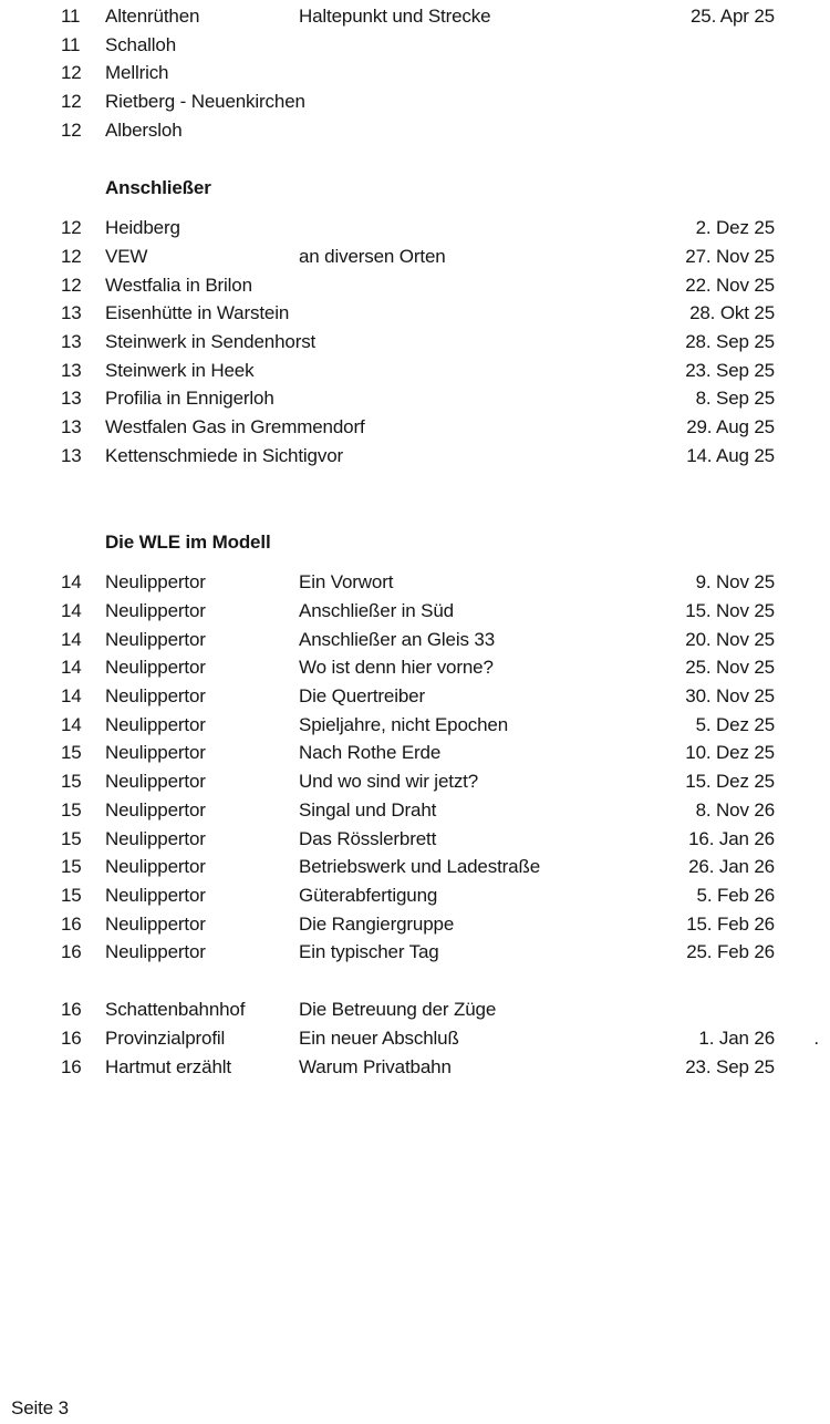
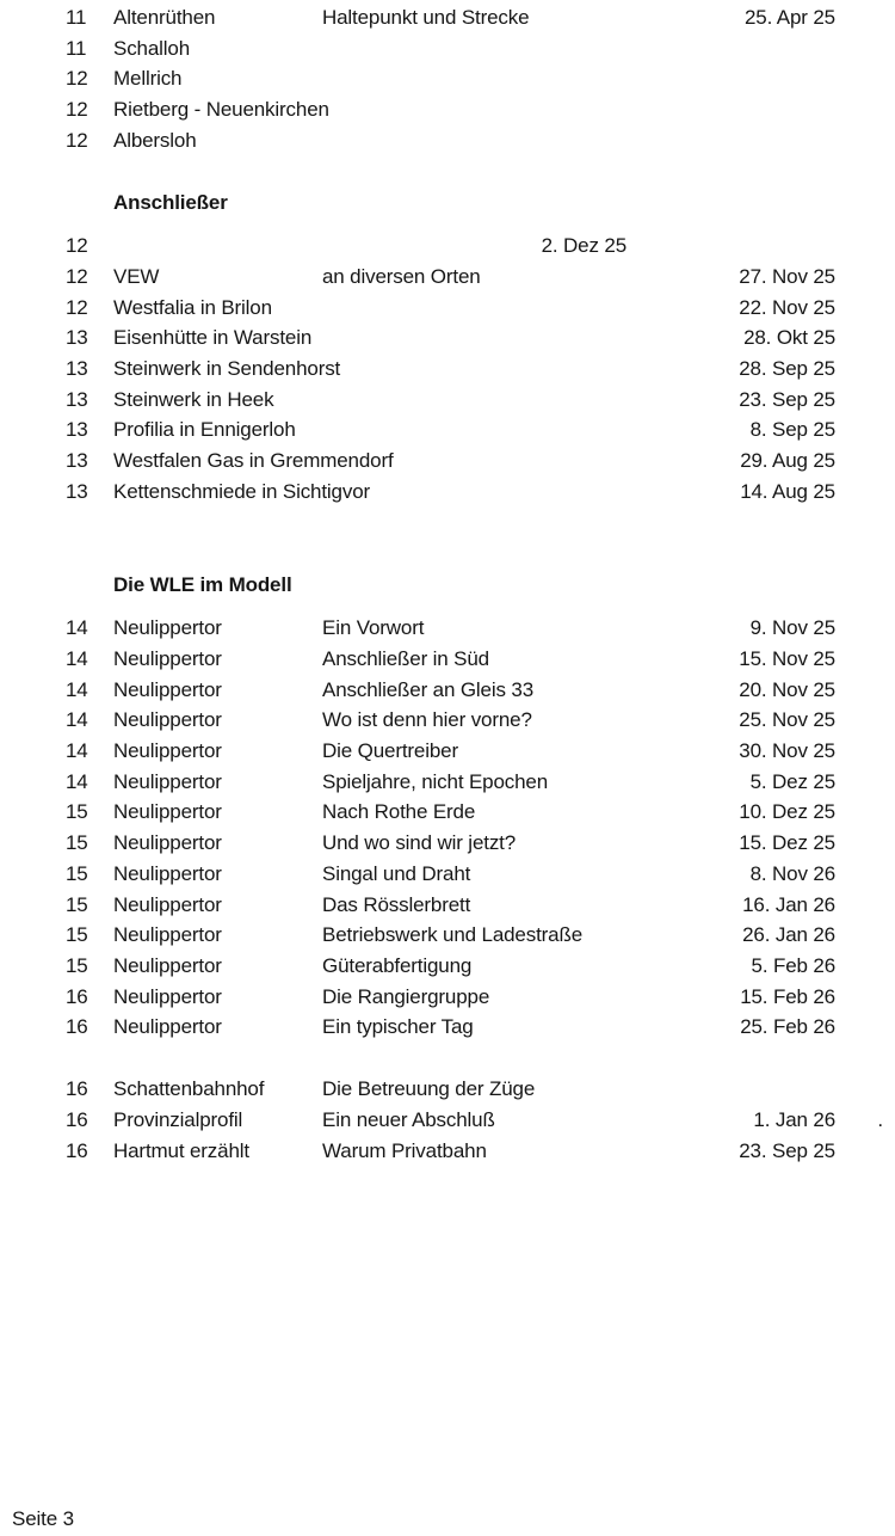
  11
  Altenrüthen
  Haltepunkt und Strecke
  25. Apr 25
  11
  Schalloh
  12
  Mellrich
  12
  Rietberg - Neuenkirche
  12
  Albersloh
  Anschließer
  12
- Heidberg
  2. Dez 25
  12
  VEW
  an diversen Orten
  27. Nov 25
  12
  Westfalia in Brilon
  22. Nov 25
  13
  Eisenhütte in Warstein
  28. Okt 25
  13
  Steinwerk in Sendenhor
  28. Sep 25
  13
  Steinwerk in Heek
  23. Sep 25
  13
  Profilia in Ennigerloh
  8. Sep 25
  13
  Westfalen Gas in Grem
  29. Aug 25
  13
  Kettenschmiede in Sich
  14. Aug 25
  Die WLE im Modell
  14
  Neulippertor
  Ein Vorwort
  9. Nov 25
  14
  Neulippertor
  Anschließer in Süd
  15. Nov 25
  14
  Neulippertor
  Anschließer an Gleis 33
  20. Nov 25
  14
  Neulippertor
  Wo ist denn hier vorne?
  25. Nov 25
  14
  Neulippertor
  Die Quertreiber
  30. Nov 25
  14
  Neulippertor
  Spieljahre, nicht Epochen
  5. Dez 25
  15
  Neulippertor
  Nach Rothe Erde
  10. Dez 25
  15
  Neulippertor
  Und wo sind wir jetzt?
  15. Dez 25
  15
  Neulippertor
  Singal und Draht
  8. Nov 26
  15
  Neulippertor
  Das Rösslerbrett
  16. Jan 26
  15
  Neulippertor
  Betriebswerk und Ladestraße
  26. Jan 26
  15
  Neulippertor
  Güterabfertigung
  5. Feb 26
  16
  Neulippertor
  Die Rangiergruppe
  15. Feb 26
  16
  Neulippertor
  Ein typischer Tag
  25. Feb 26
  16
  Schattenbahnhof
  Die Betreuung der Züge
  16
  Provinzialprofil
  Ein neuer Abschluß
  1. Jan 26
  .
  16
  Hartmut erzählt
  Warum Privatbahn
  23. Sep 25
  Seite 3
